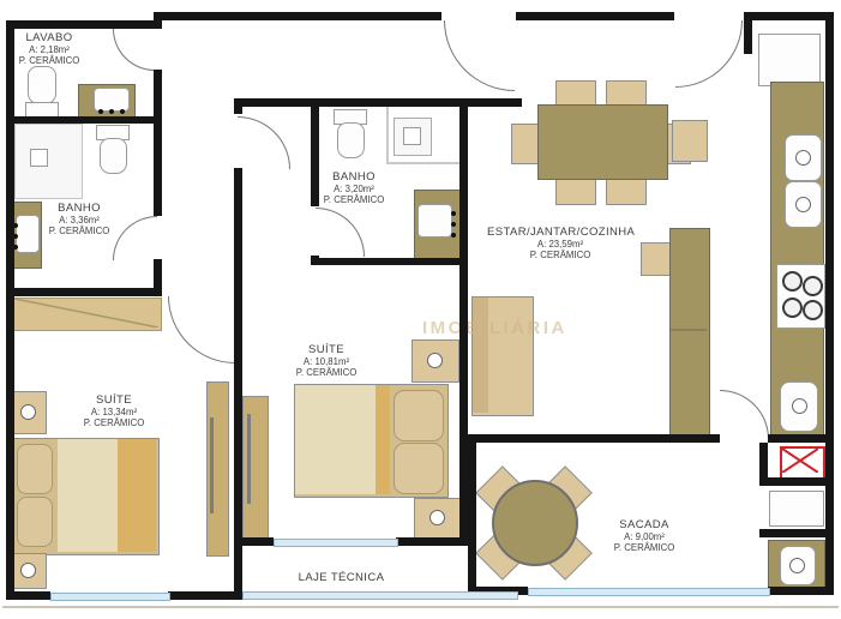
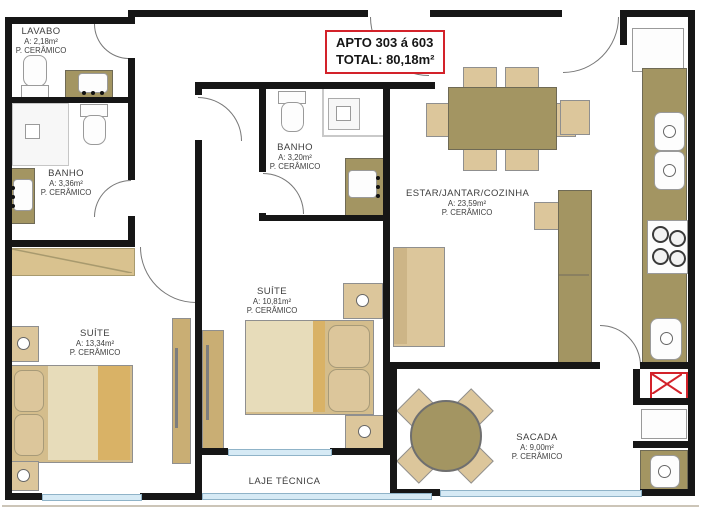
- IMOBILIÁRIA
  LAVABO
  A: 2,18m²
  P. CERÂMICO
  BANHO
  A: 3,36m²
  P. CERÂMICO
  BANHO
  A: 3,20m²
  P. CERÂMICO
  SUÍTE
  A: 13,34m²
  P. CERÂMICO
  SUÍTE
  A: 10,81m²
  P. CERÂMICO
  ESTAR/JANTAR/COZINHA
  A: 23,59m²
  P. CERÂMICO
  SACADA
  A: 9,00m²
  P. CERÂMICO
  LAJE TÉCNICA
+ APTO 303 á 603
+ TOTAL: 80,18m²
